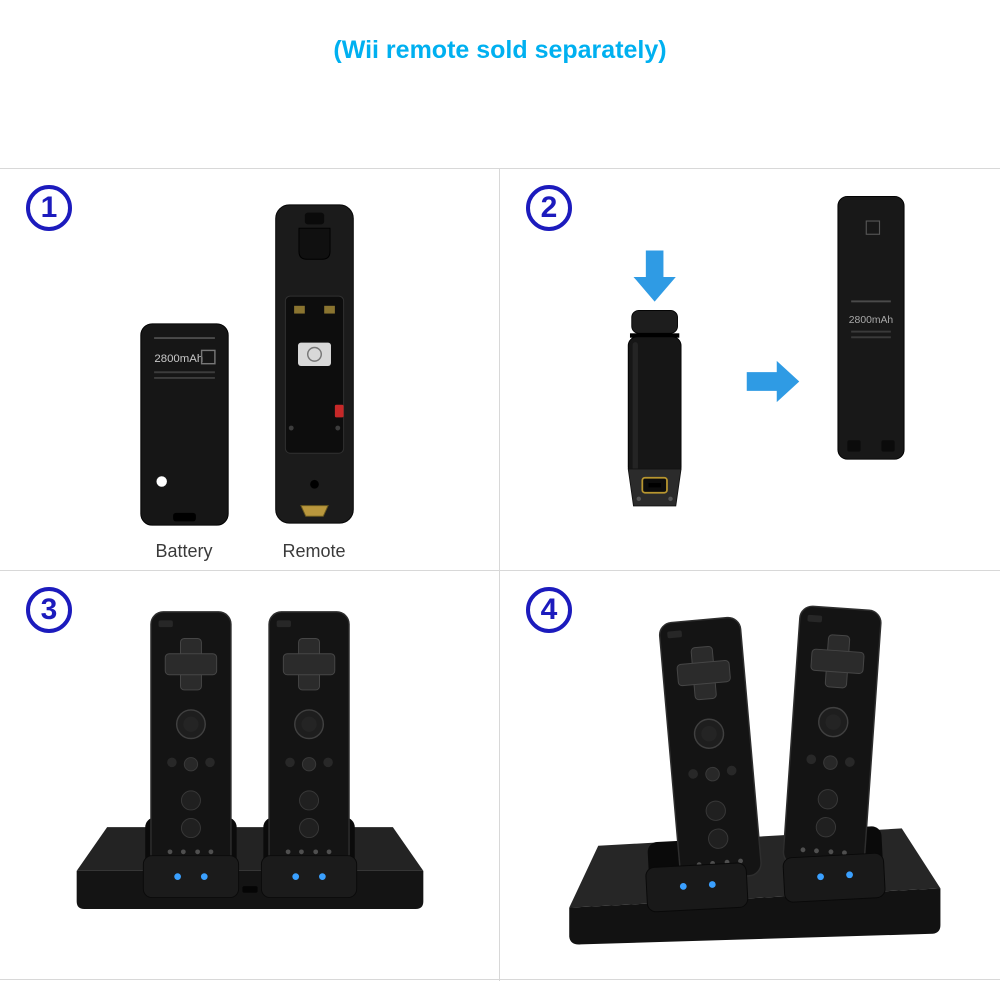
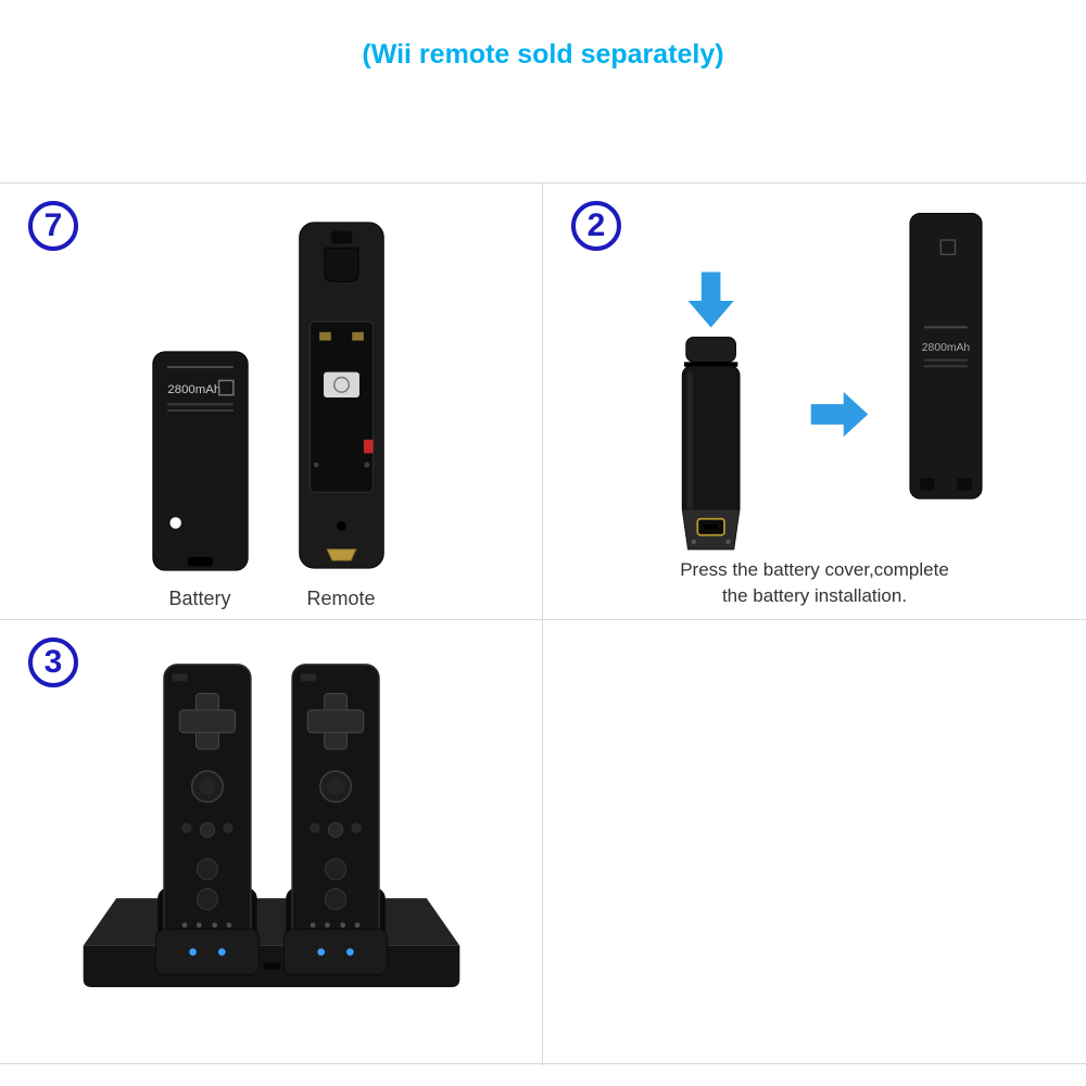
  (Wii remote sold separately)
- 1
+ 7
  2800mAh
  Battery
  Remote
  2
  2800mAh
+ Press the battery cover,complete
+ the battery installation.
  3
- 4
